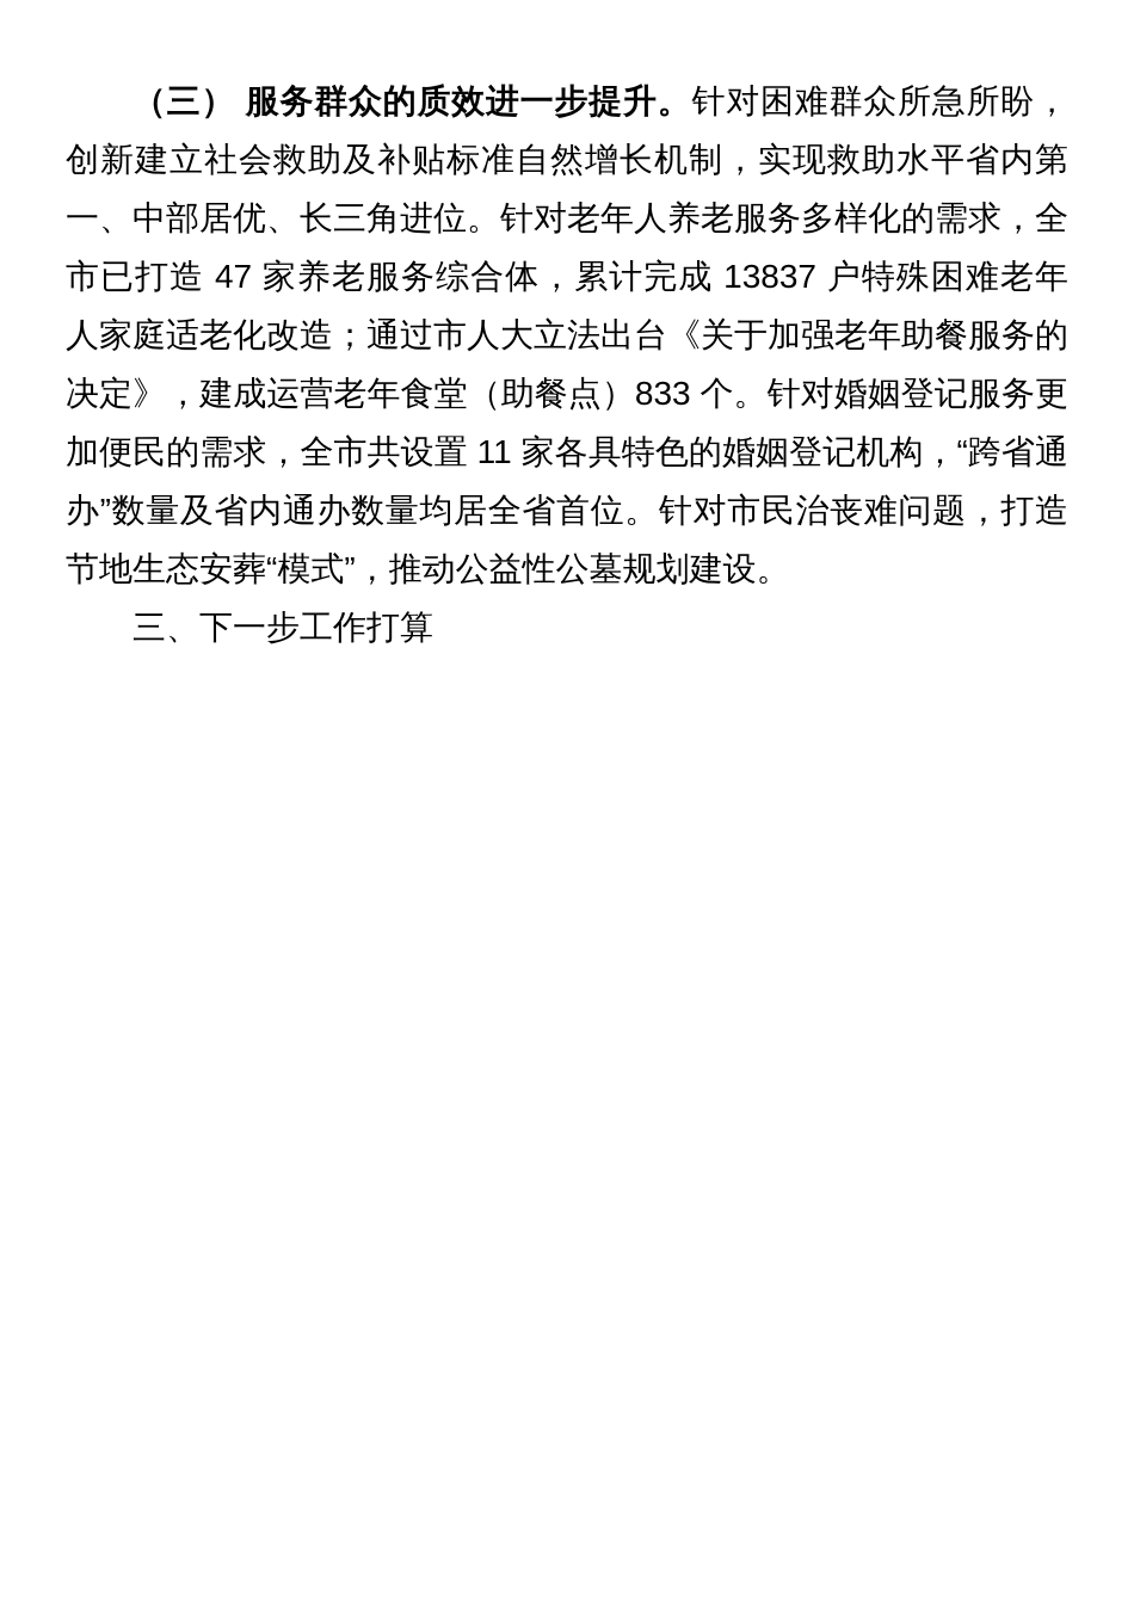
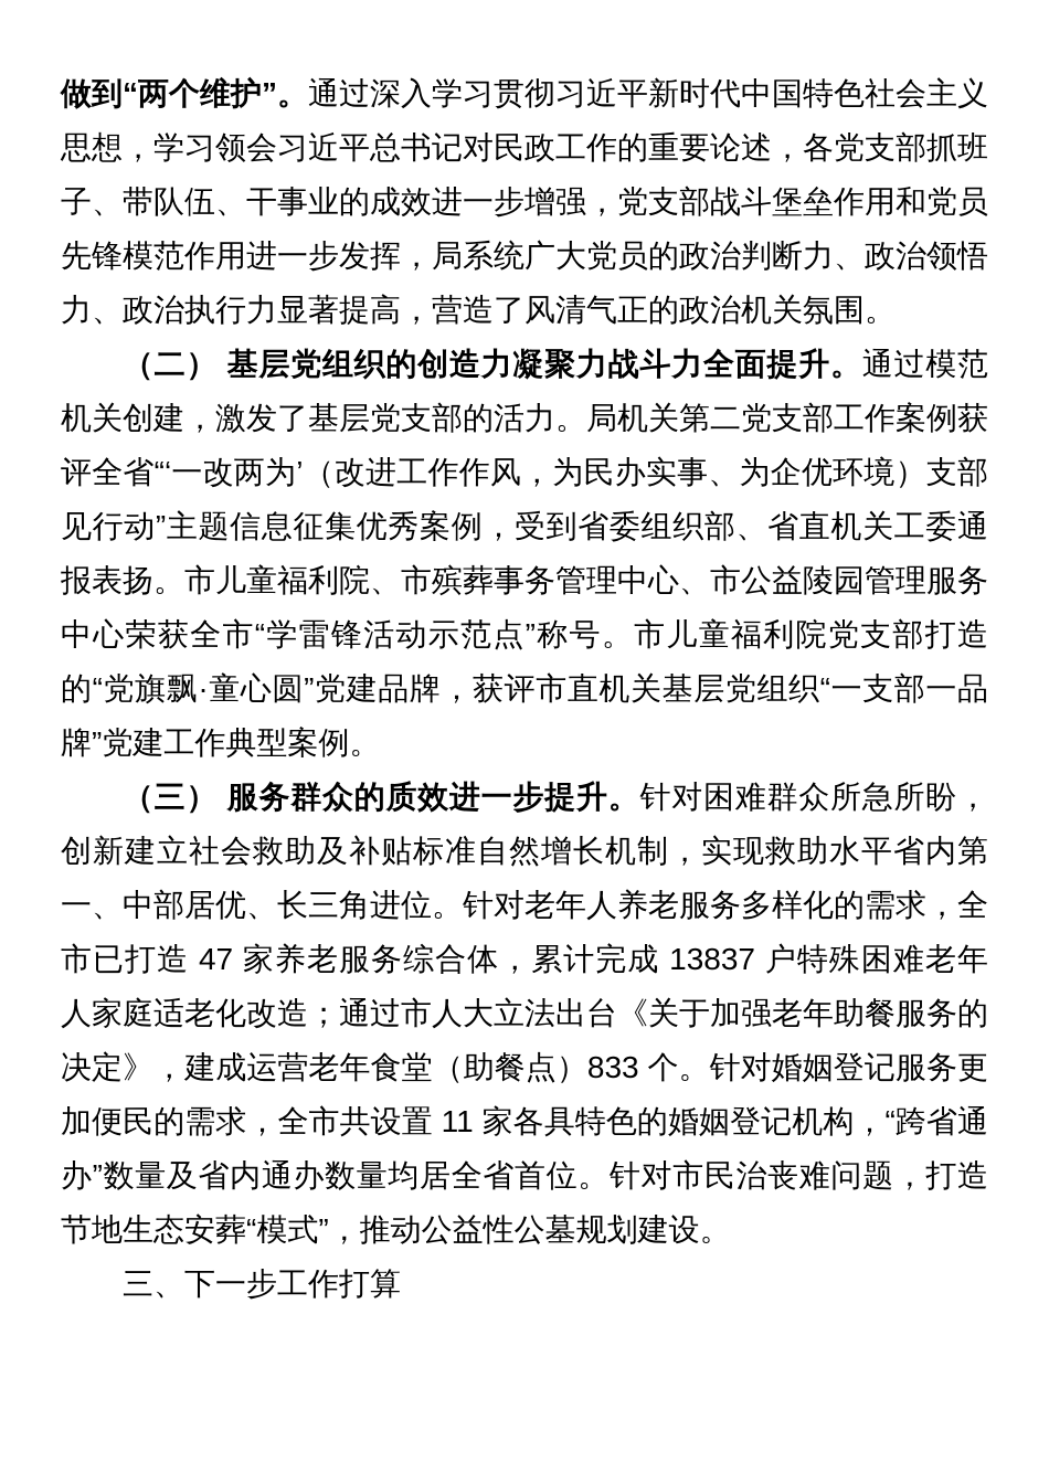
+ 做到“两个维护”。通过深入学习贯彻习近平新时代中国特色社会主义思想，学习领会习近平总书记对民政工作的重要论述，各党支部抓班子、带队伍、干事业的成效进一步增强，党支部战斗堡垒作用和党员先锋模范作用进一步发挥，局系统广大党员的政治判断力、政治领悟力、政治执行力显著提高，营造了风清气正的政治机关氛围。
+ （二） 基层党组织的创造力凝聚力战斗力全面提升。通过模范机关创建，激发了基层党支部的活力。局机关第二党支部工作案例获评全省“‘一改两为’（改进工作作风，为民办实事、为企优环境）支部见行动”主题信息征集优秀案例，受到省委组织部、省直机关工委通报表扬。市儿童福利院、市殡葬事务管理中心、市公益陵园管理服务中心荣获全市“学雷锋活动示范点”称号。市儿童福利院党支部打造的“党旗飘·童心圆”党建品牌，获评市直机关基层党组织“一支部一品牌”党建工作典型案例。
  （三） 服务群众的质效进一步提升。针对困难群众所急所盼，创新建立社会救助及补贴标准自然增长机制，实现救助水平省内第一、中部居优、长三角进位。针对老年人养老服务多样化的需求，全市已打造 47 家养老服务综合体，累计完成 13837 户特殊困难老年人家庭适老化改造；通过市人大立法出台《关于加强老年助餐服务的决定》，建成运营老年食堂（助餐点）833 个。针对婚姻登记服务更加便民的需求，全市共设置 11 家各具特色的婚姻登记机构，“跨省通办”数量及省内通办数量均居全省首位。针对市民治丧难问题，打造节地生态安葬“模式”，推动公益性公墓规划建设。
  三、下一步工作打算
